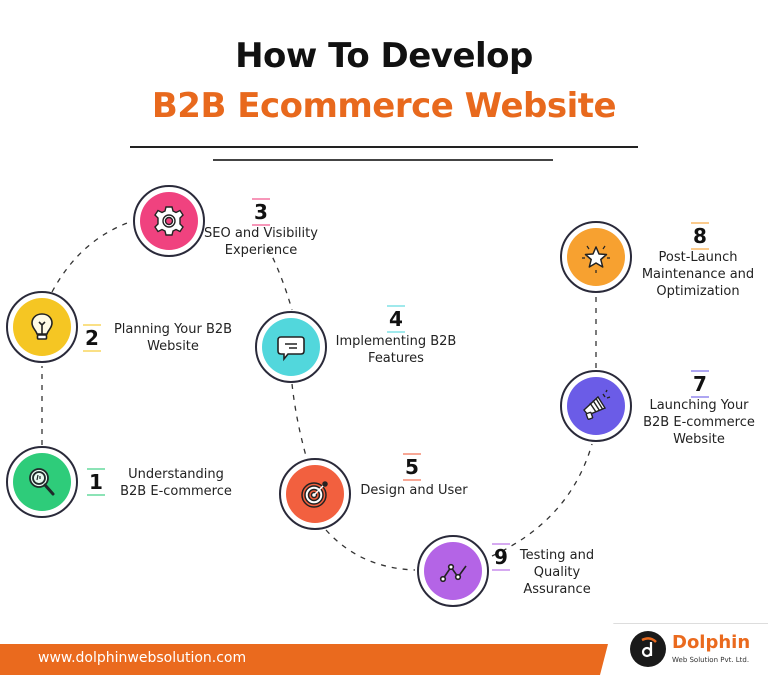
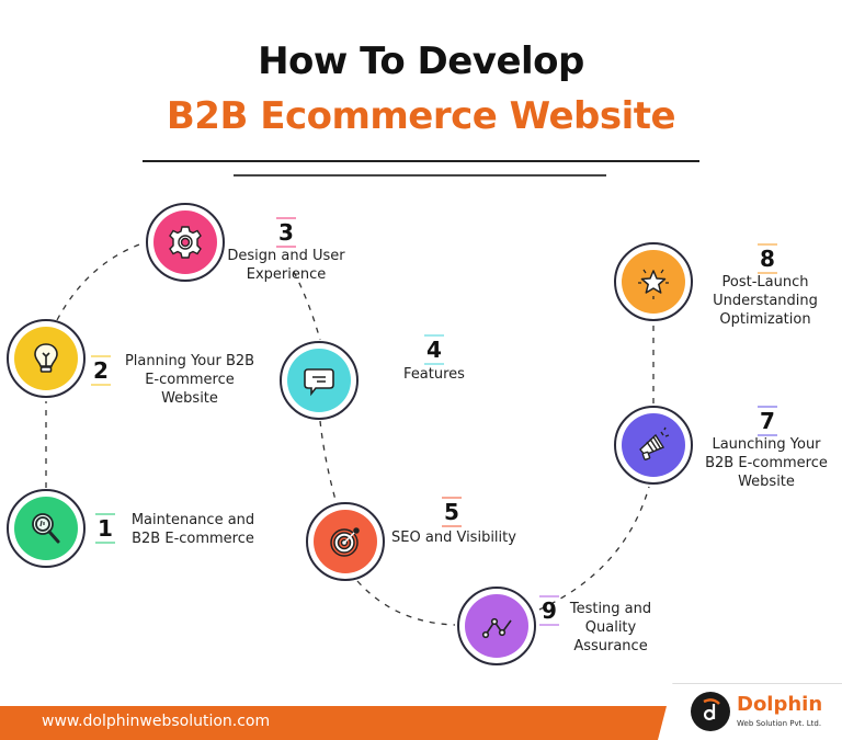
  How To Develop
  B2B Ecommerce Website
  1
- Understanding
+ Maintenance and
  B2B E-commerce
  2
  Planning Your B2B
+ E-commerce
  Website
  3
- SEO and Visibility
+ Design and User
  Experience
  4
- Implementing B2B
  Features
  5
- Design and User
+ SEO and Visibility
  9
  Testing and
  Quality
  Assurance
  7
  Launching Your
  B2B E-commerce
  Website
  8
  Post-Launch
- Maintenance and
+ Understanding
  Optimization
  www.dolphinwebsolution.com
  Dolphin
  Web Solution Pvt. Ltd.
